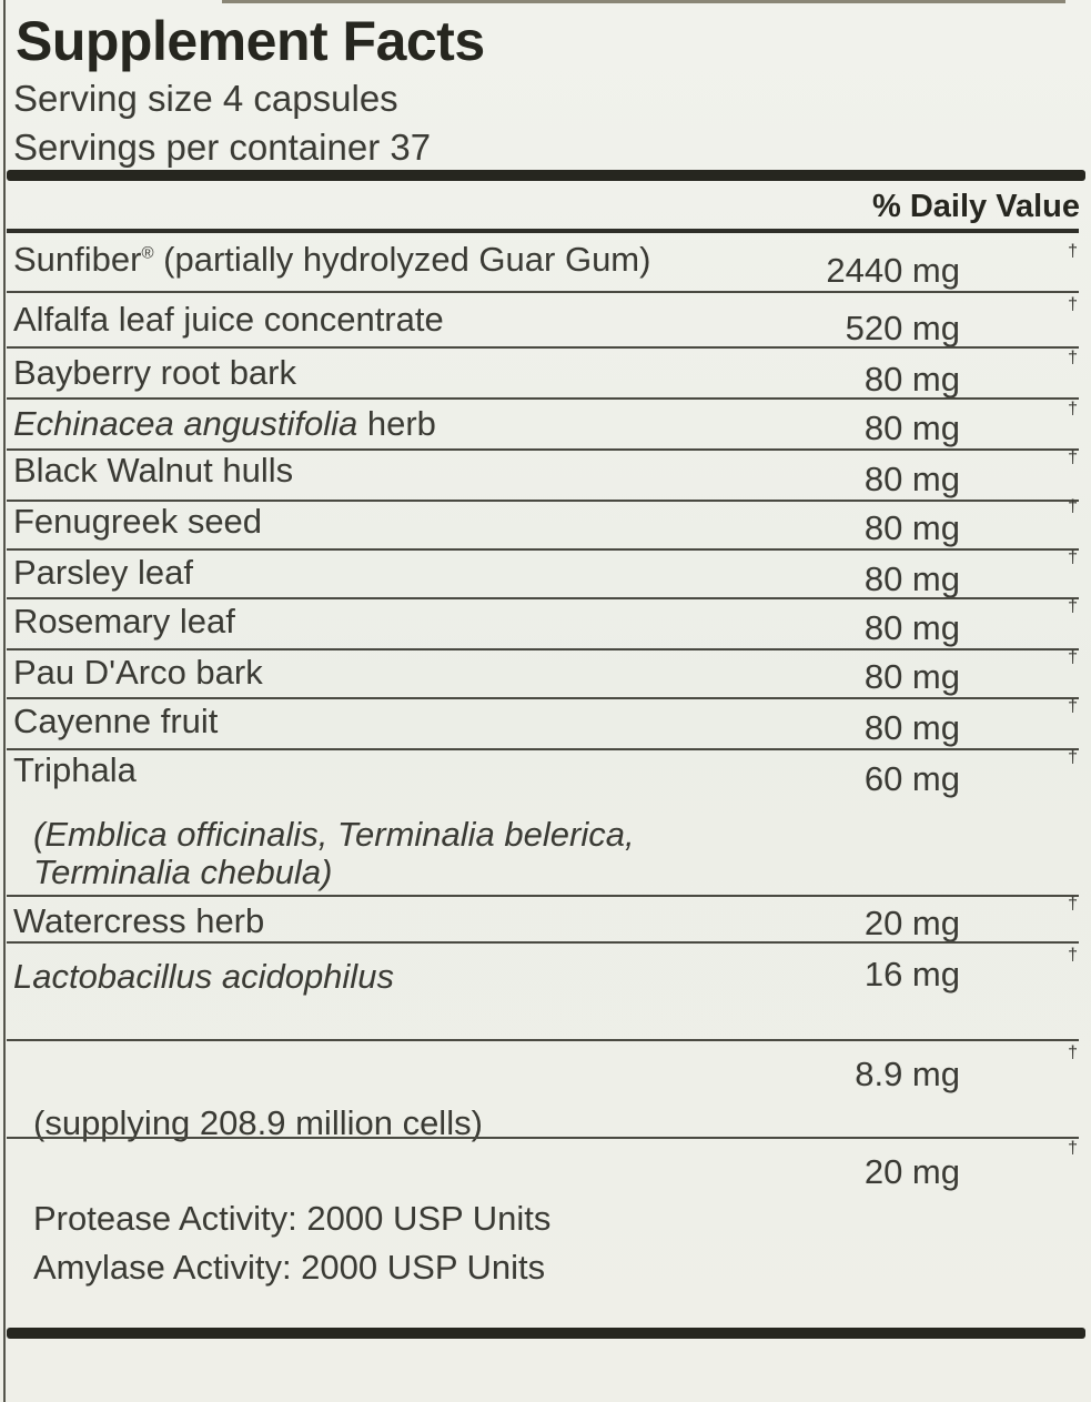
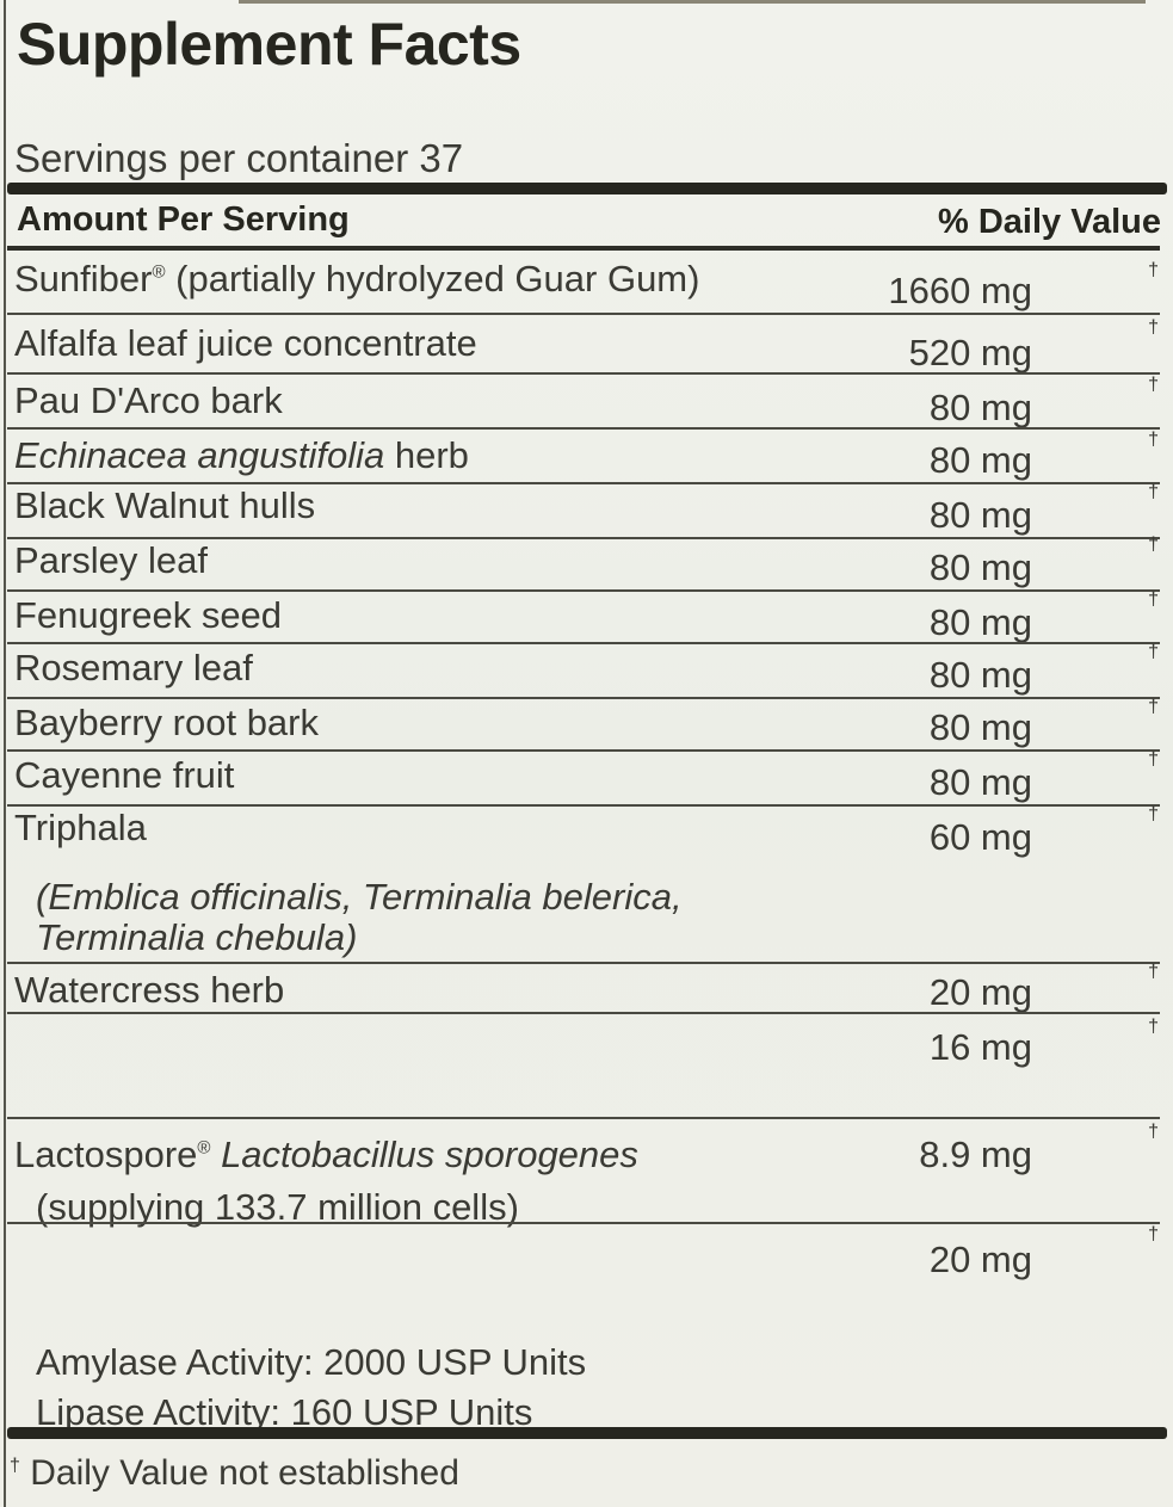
  Supplement Facts
- Serving size 4 capsules
  Servings per container 37
+ Amount Per Serving
  % Daily Value
  Sunfiber® (partially hydrolyzed Guar Gum)
- 2440 mg
+ 1660 mg
  †
  Alfalfa leaf juice concentrate
  520 mg
  †
- Bayberry root bark
+ Pau D'Arco bark
  80 mg
  †
  Echinacea angustifolia herb
  80 mg
  †
  Black Walnut hulls
  80 mg
  †
- Fenugreek seed
+ Parsley leaf
  80 mg
  †
- Parsley leaf
+ Fenugreek seed
  80 mg
  †
  Rosemary leaf
  80 mg
  †
- Pau D'Arco bark
+ Bayberry root bark
  80 mg
  †
  Cayenne fruit
  80 mg
  †
  Triphala
  60 mg
  †
  (Emblica officinalis, Terminalia belerica,
  Terminalia chebula)
  Watercress herb
  20 mg
  †
- Lactobacillus acidophilus
  16 mg
  †
+ Lactospore® Lactobacillus sporogenes
  8.9 mg
  †
- (supplying 208.9 million cells)
+ (supplying 133.7 million cells)
  20 mg
  †
- Protease Activity: 2000 USP Units
  Amylase Activity: 2000 USP Units
+ Lipase Activity: 160 USP Units
+ † Daily Value not established
